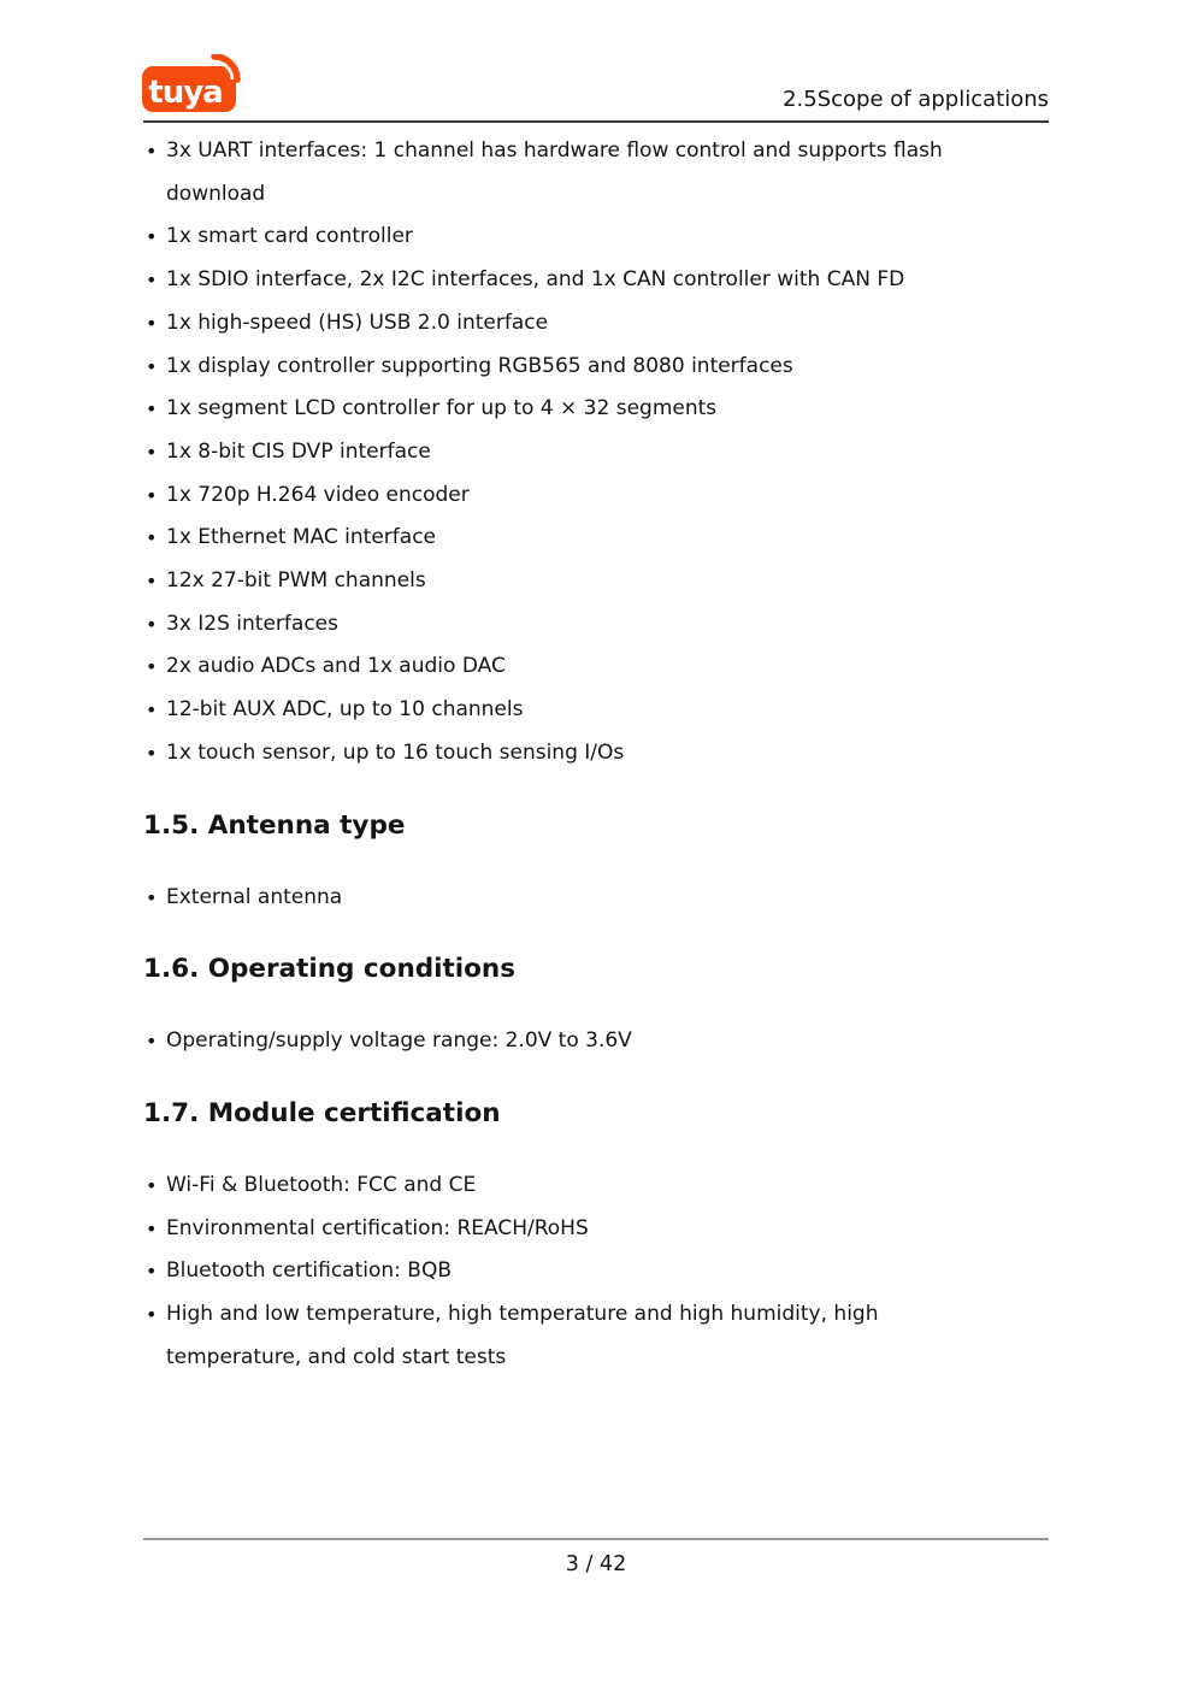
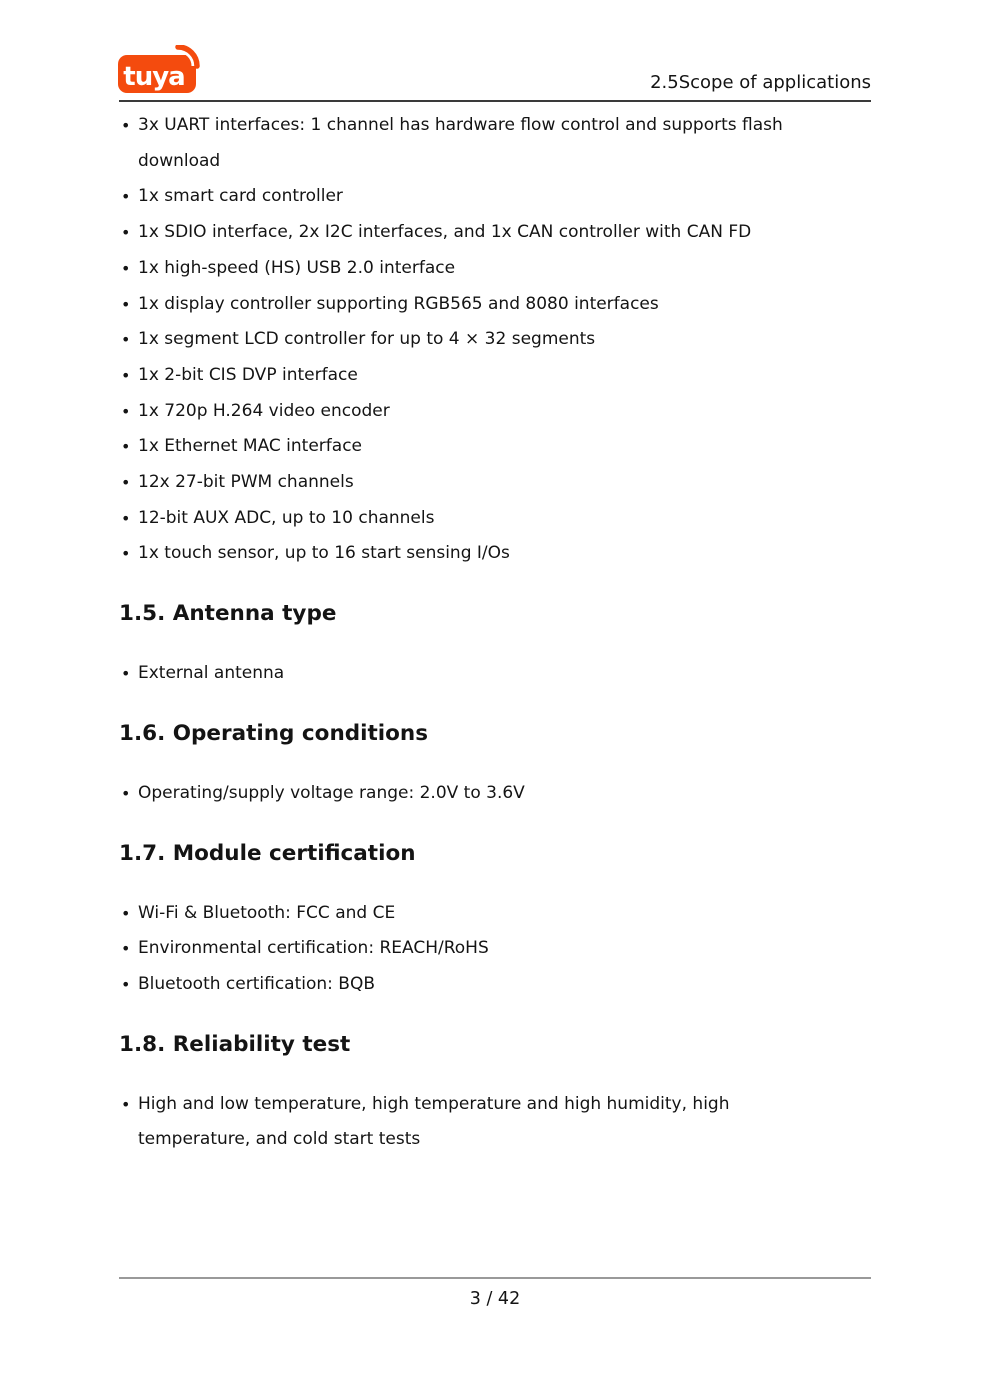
  tuya
  2.5Scope of applications
  3x UART interfaces: 1 channel has hardware flow control and supports flash download
  1x smart card controller
  1x SDIO interface, 2x I2C interfaces, and 1x CAN controller with CAN FD
  1x high-speed (HS) USB 2.0 interface
  1x display controller supporting RGB565 and 8080 interfaces
  1x segment LCD controller for up to 4 × 32 segments
- 1x 8-bit CIS DVP interface
+ 1x 2-bit CIS DVP interface
  1x 720p H.264 video encoder
  1x Ethernet MAC interface
  12x 27-bit PWM channels
- 3x I2S interfaces
- 2x audio ADCs and 1x audio DAC
  12-bit AUX ADC, up to 10 channels
- 1x touch sensor, up to 16 touch sensing I/Os
+ 1x touch sensor, up to 16 start sensing I/Os
  1.5. Antenna type
  External antenna
  1.6. Operating conditions
  Operating/supply voltage range: 2.0V to 3.6V
  1.7. Module certification
  Wi-Fi & Bluetooth: FCC and CE
  Environmental certification: REACH/RoHS
  Bluetooth certification: BQB
+ 1.8. Reliability test
  High and low temperature, high temperature and high humidity, high temperature, and cold start tests
  3 / 42
